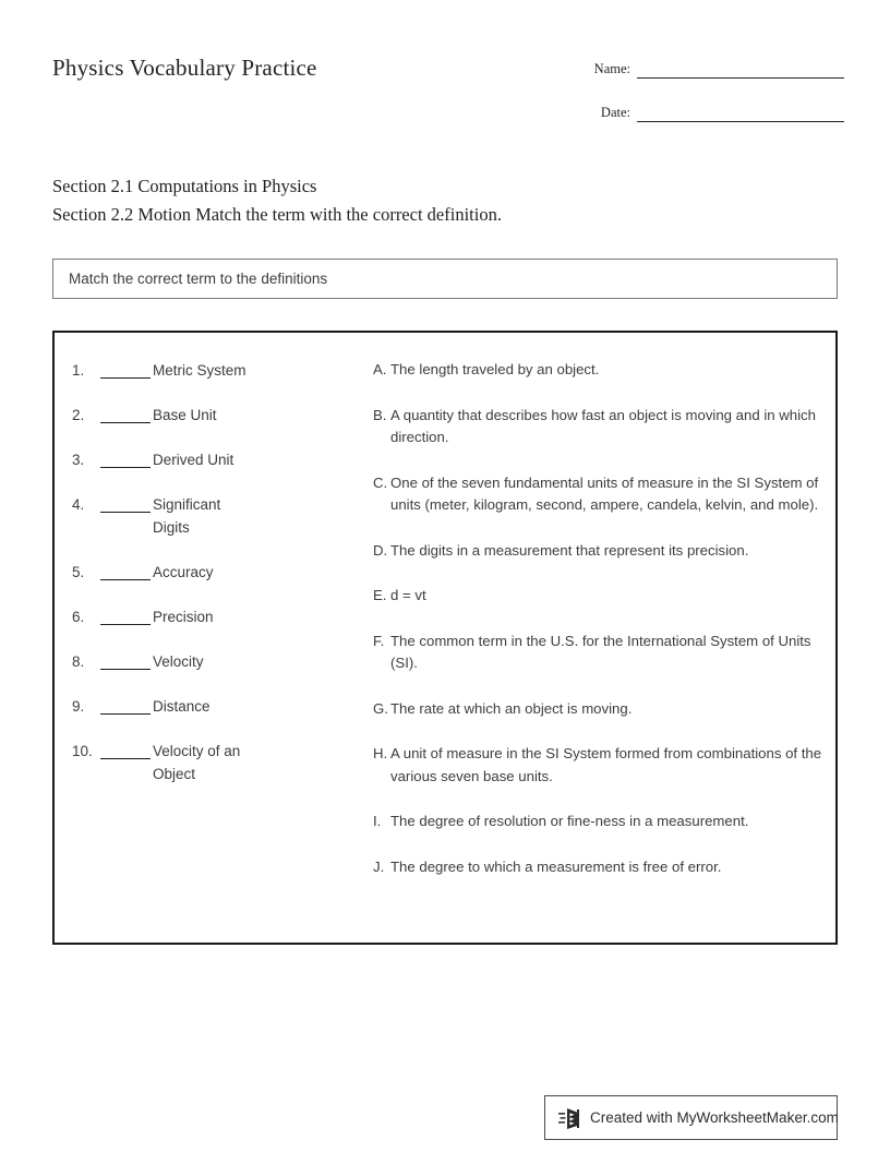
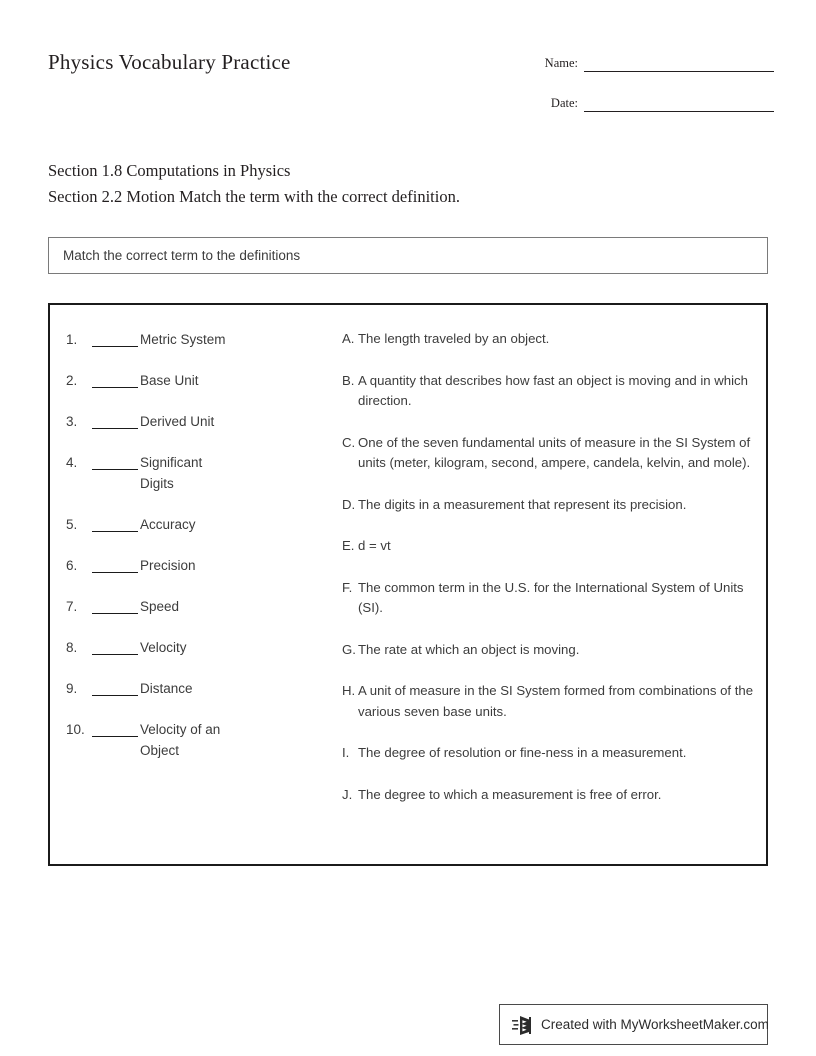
  Physics Vocabulary Practice
  Name:
  Date:
- Section 2.1 Computations in Physics
+ Section 1.8 Computations in Physics
  Section 2.2 Motion Match the term with the correct definition.
  Match the correct term to the definitions
  1.
  Metric System
  2.
  Base Unit
  3.
  Derived Unit
  4.
  Significant Digits
  5.
  Accuracy
  6.
  Precision
+ 7.
+ Speed
  8.
  Velocity
  9.
  Distance
  10.
  Velocity of an Object
  A.
  The length traveled by an object.
  B.
  A quantity that describes how fast an object is moving and in which direction.
  C.
  One of the seven fundamental units of measure in the SI System of units (meter, kilogram, second, ampere, candela, kelvin, and mole).
  D.
  The digits in a measurement that represent its precision.
  E.
  d = vt
  F.
  The common term in the U.S. for the International System of Units (SI).
  G.
  The rate at which an object is moving.
  H.
  A unit of measure in the SI System formed from combinations of the various seven base units.
  I.
  The degree of resolution or fine-ness in a measurement.
  J.
  The degree to which a measurement is free of error.
  Created with MyWorksheetMaker.com
